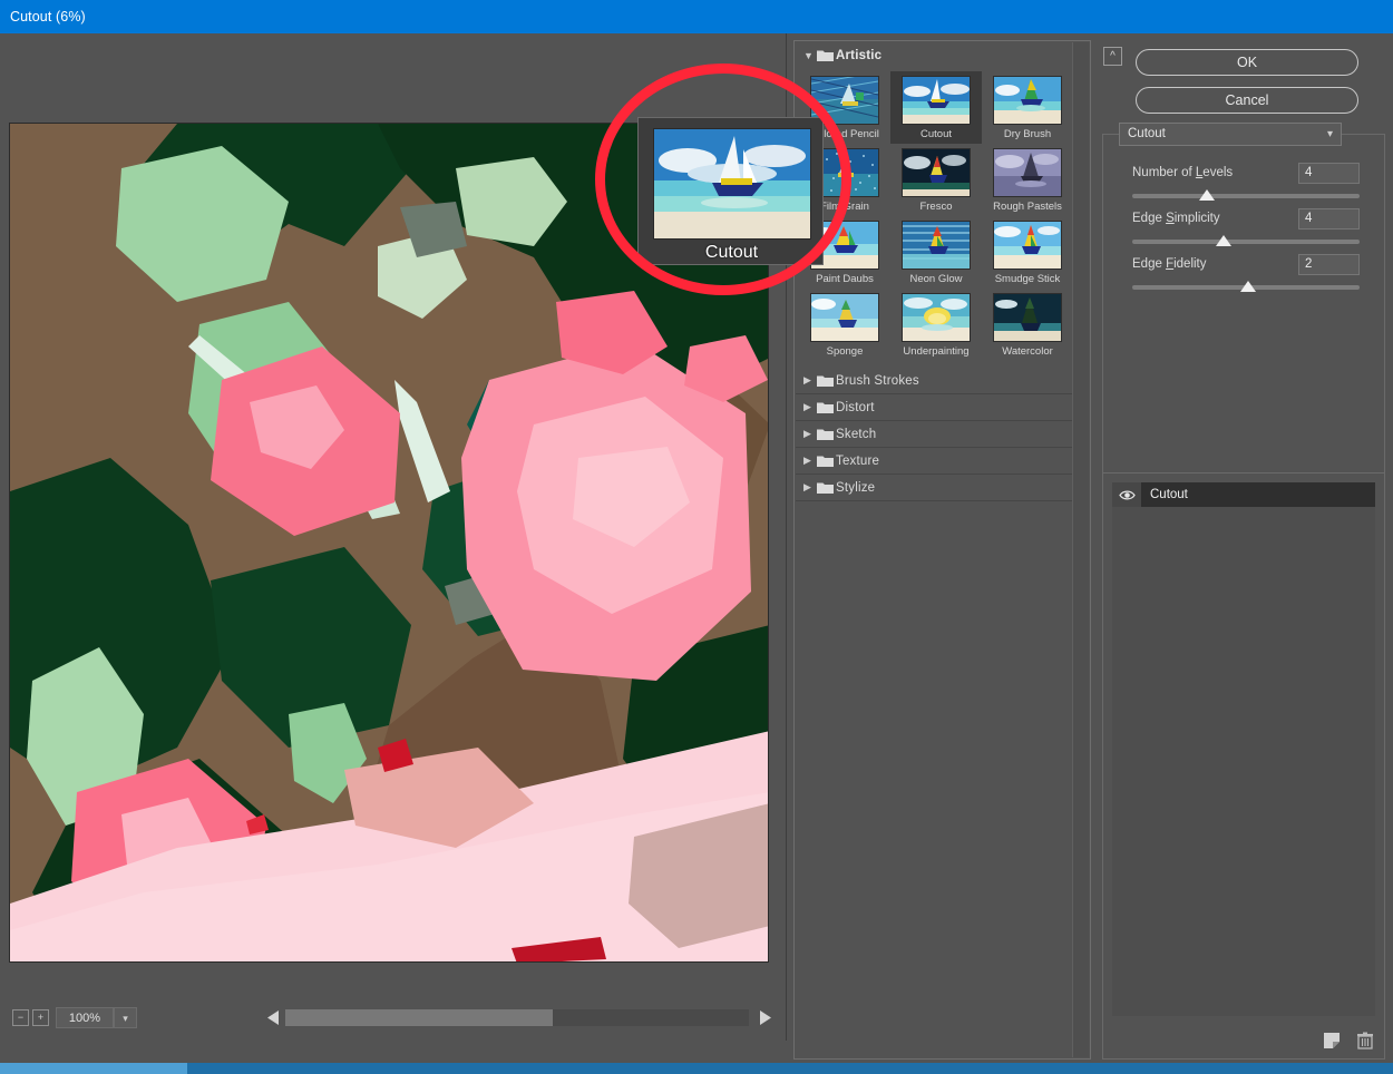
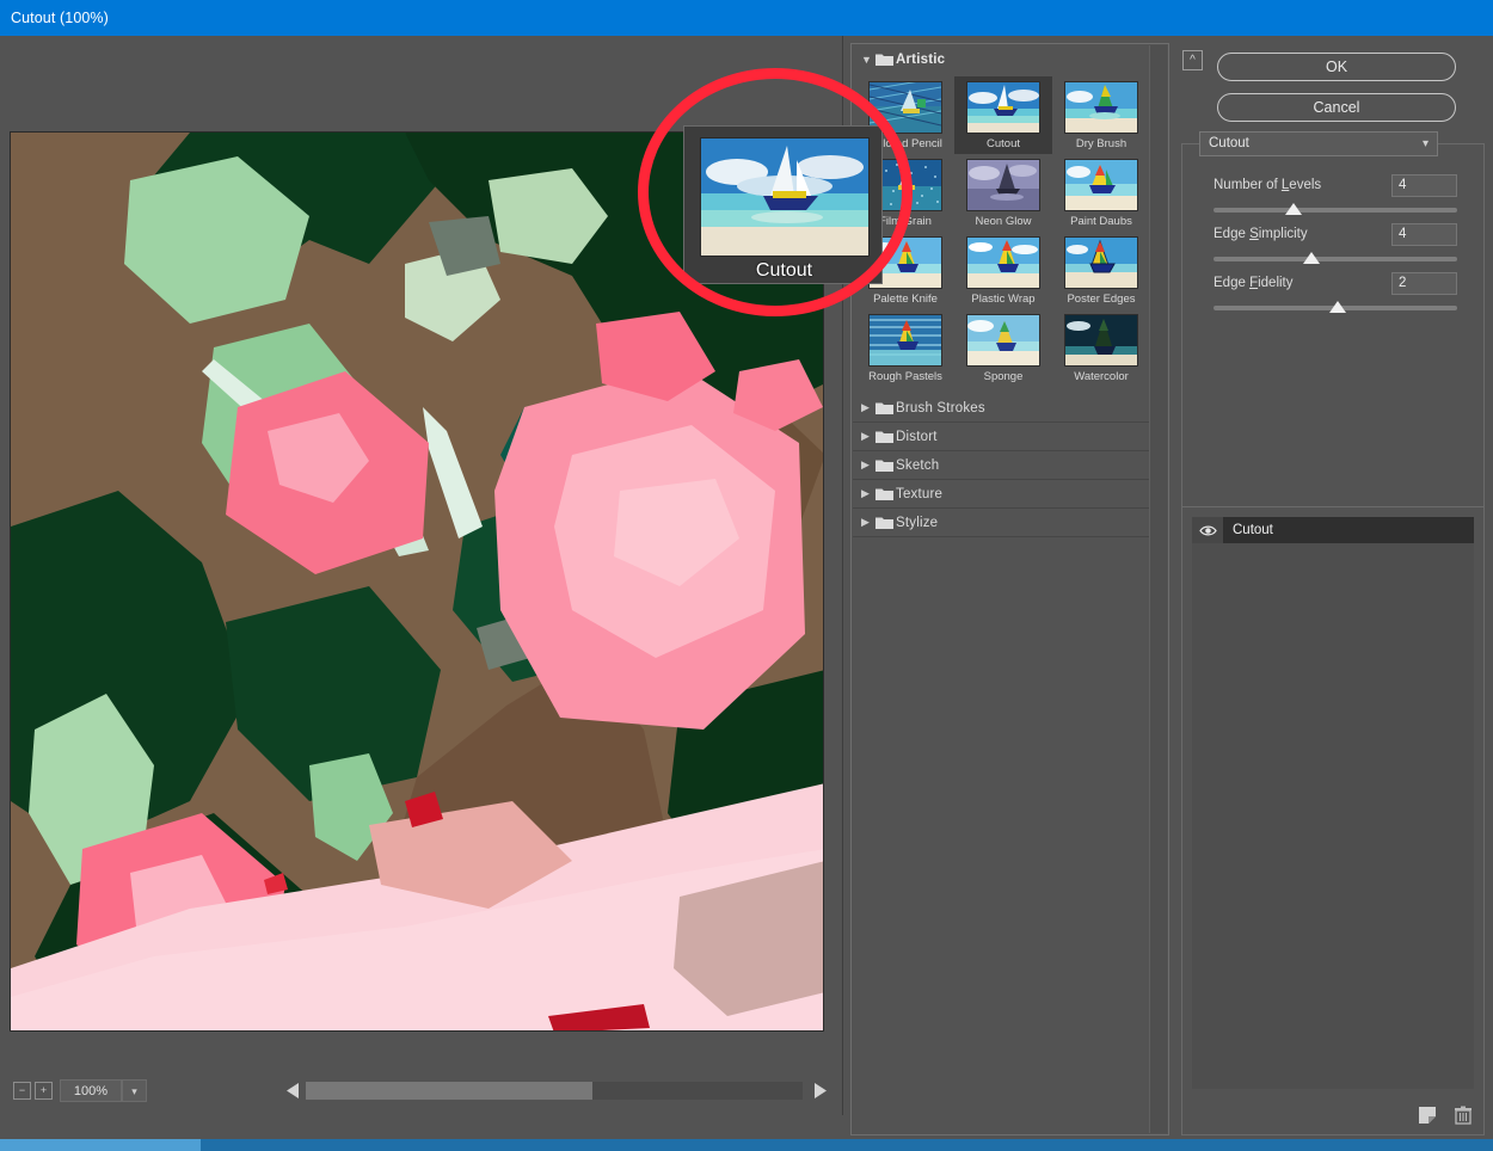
- Cutout (6%)
+ Cutout (100%)
  −
  +
  100%
  ▾
  ▼
  Artistic
  lored Pencil
  Cutout
  Dry Brush
  Film Grain
- Fresco
- Rough Pastels
+ Neon Glow
  Paint Daubs
+ Palette Knife
+ Plastic Wrap
+ Poster Edges
- Neon Glow
+ Rough Pastels
- Smudge Stick
  Sponge
- Underpainting
  Watercolor
  ▶
  Brush Strokes
  ▶
  Distort
  ▶
  Sketch
  ▶
  Texture
  ▶
  Stylize
  Cutout
  ^
  OK
  Cancel
  Cutout
  ▾
  Number of Levels
  4
  Edge Simplicity
  4
  Edge Fidelity
  2
  Cutout
